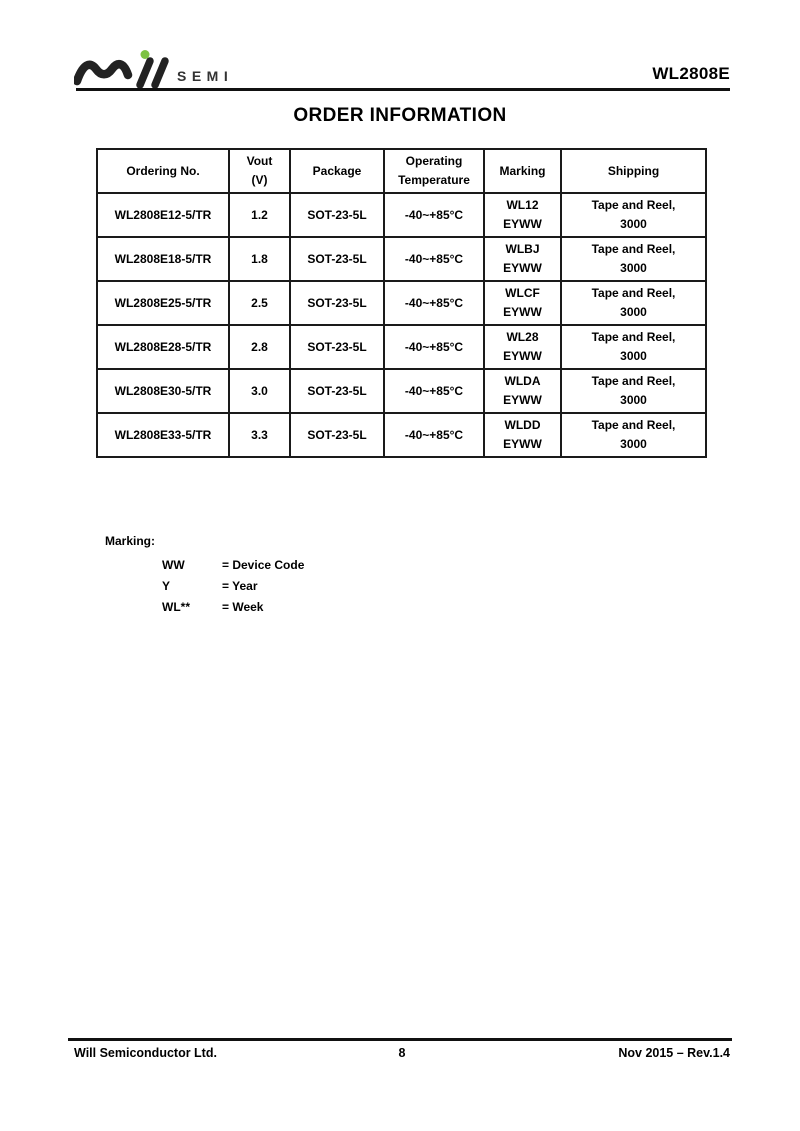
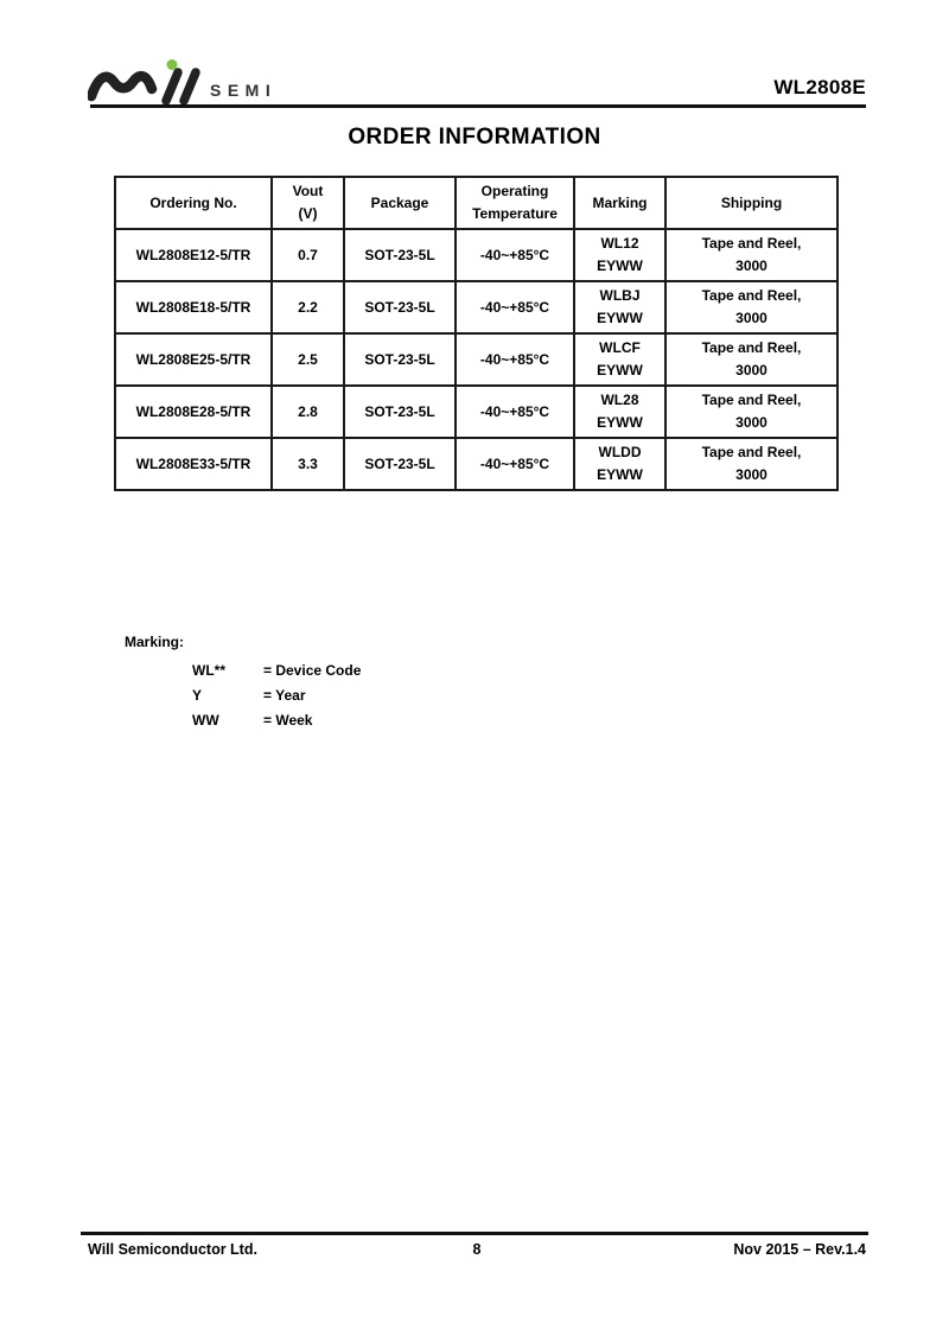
  SEMI
  WL2808E
  ORDER INFORMATION
  Ordering No.	Vout(V)	Package	OperatingTemperature	Marking	Shipping
- WL2808E12-5/TR	1.2	SOT-23-5L	-40~+85°C	WL12EYWW	Tape and Reel,3000
+ WL2808E12-5/TR	0.7	SOT-23-5L	-40~+85°C	WL12EYWW	Tape and Reel,3000
- WL2808E18-5/TR	1.8	SOT-23-5L	-40~+85°C	WLBJEYWW	Tape and Reel,3000
+ WL2808E18-5/TR	2.2	SOT-23-5L	-40~+85°C	WLBJEYWW	Tape and Reel,3000
  WL2808E25-5/TR	2.5	SOT-23-5L	-40~+85°C	WLCFEYWW	Tape and Reel,3000
  WL2808E28-5/TR	2.8	SOT-23-5L	-40~+85°C	WL28EYWW	Tape and Reel,3000
- WL2808E30-5/TR	3.0	SOT-23-5L	-40~+85°C	WLDAEYWW	Tape and Reel,3000
  WL2808E33-5/TR	3.3	SOT-23-5L	-40~+85°C	WLDDEYWW	Tape and Reel,3000
  Marking:
- WW
+ WL**
  = Device Code
  Y
  = Year
- WL**
+ WW
  = Week
  Will Semiconductor Ltd.
  8
  Nov 2015 – Rev.1.4
